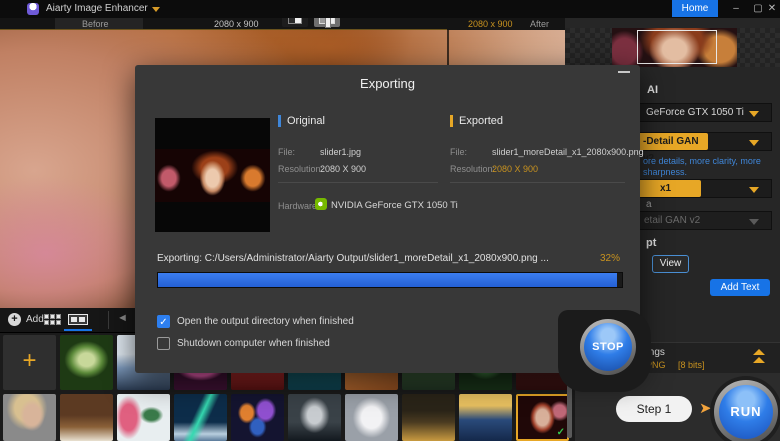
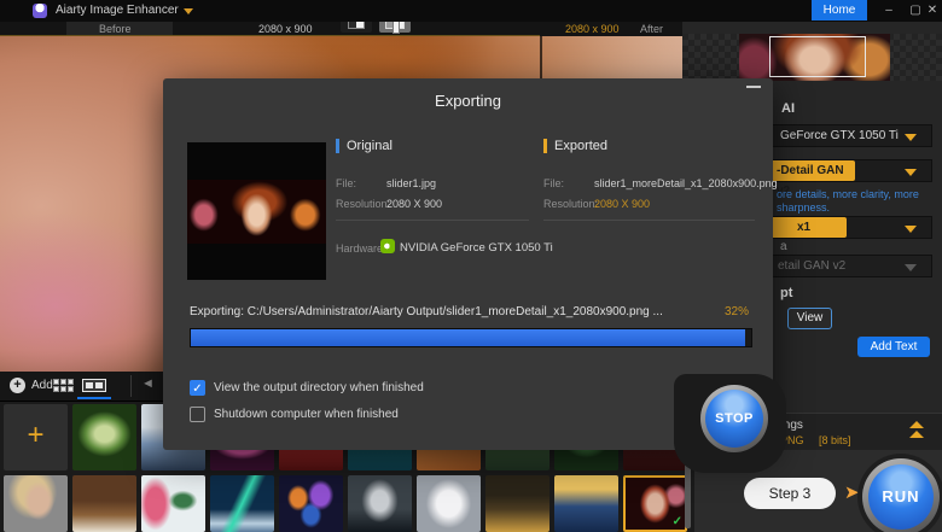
  Aiarty Image Enhancer
  Home
  –
  ▢
  ✕
  Before
  2080 x 900
  2080 x 900
  After
  AI
  GeForce GTX 1050 Ti
  -Detail GAN v2
  ore details, more clarity, more sharpness.
  x1
  a
  etail GAN v2
  pt
  View
  Add Text
  [8 bits]
  +
  Add
  ◄
  +
  ✓
- Step 1
+ Step 3
  ➤
  RUN
  Exporting
  Original
  File:
  slider1.jpg
  Resolution:
  2080 X 900
  Exported
  File:
  slider1_moreDetail_x1_2080x900.png
  Resolution:
  2080 X 900
  Hardwar
  NVIDIA GeForce GTX 1050 Ti
  Exporting: C:/Users/Administrator/Aiarty Output/slider1_moreDetail_x1_2080x900.png ...
  32%
  ✓
- Open the output directory when finished
+ View the output directory when finished
  Shutdown computer when finished
  STOP
